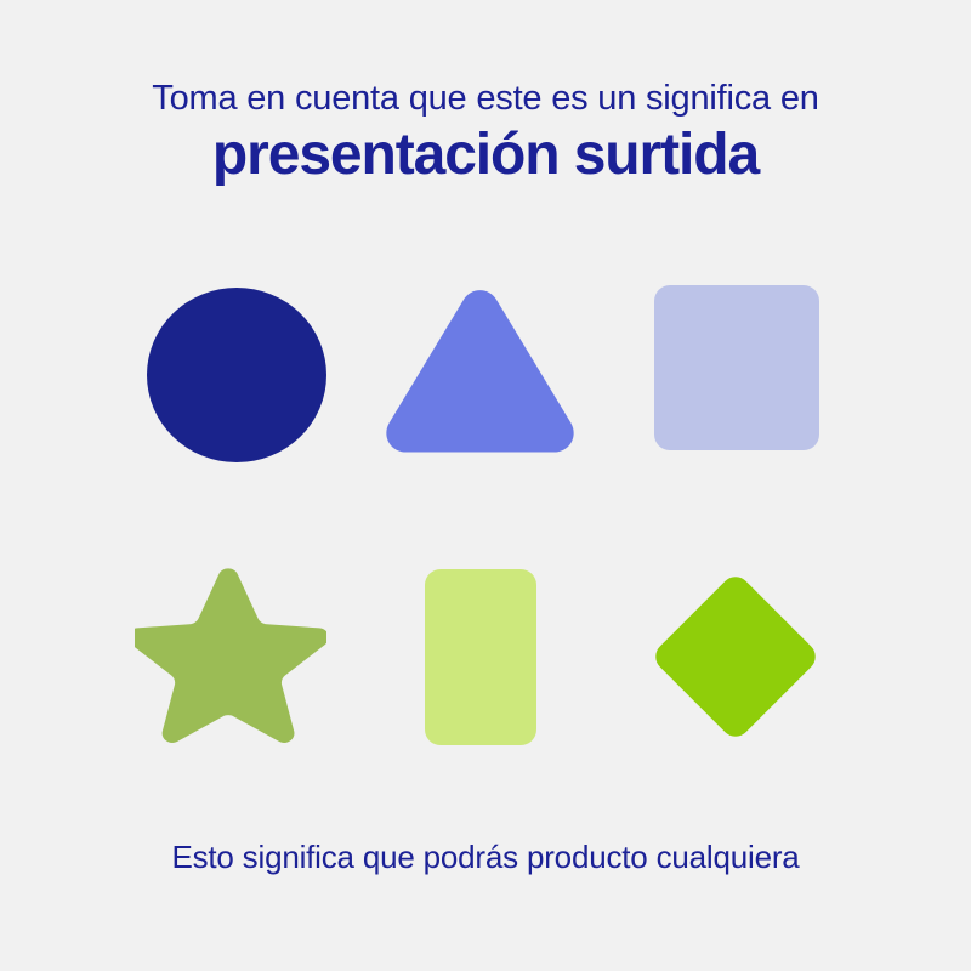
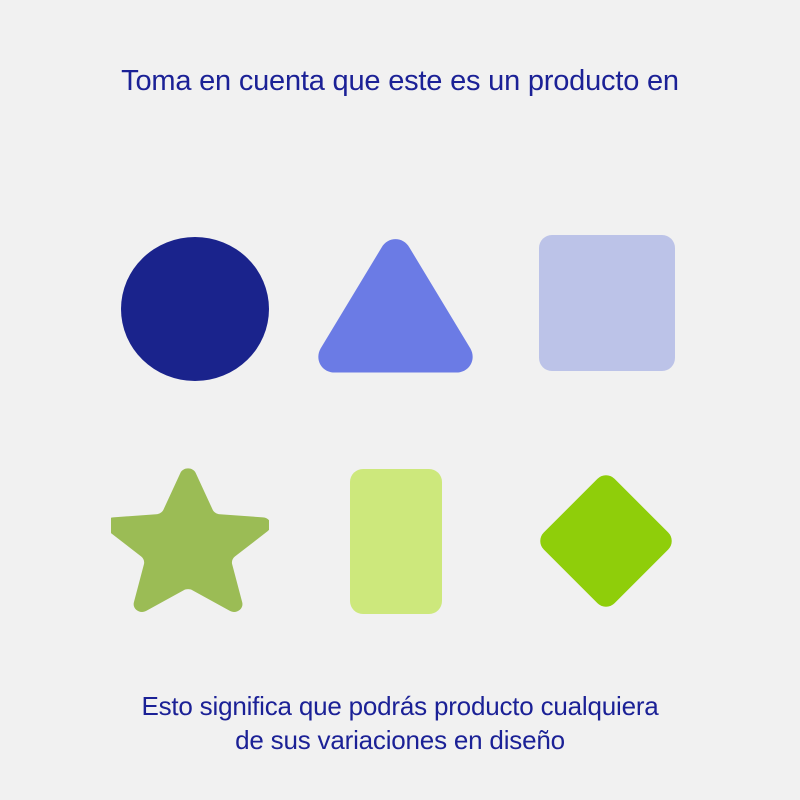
- Toma en cuenta que este es un significa en
+ Toma en cuenta que este es un producto en
- presentación surtida
  Esto significa que podrás producto cualquiera
+ de sus variaciones en diseño
